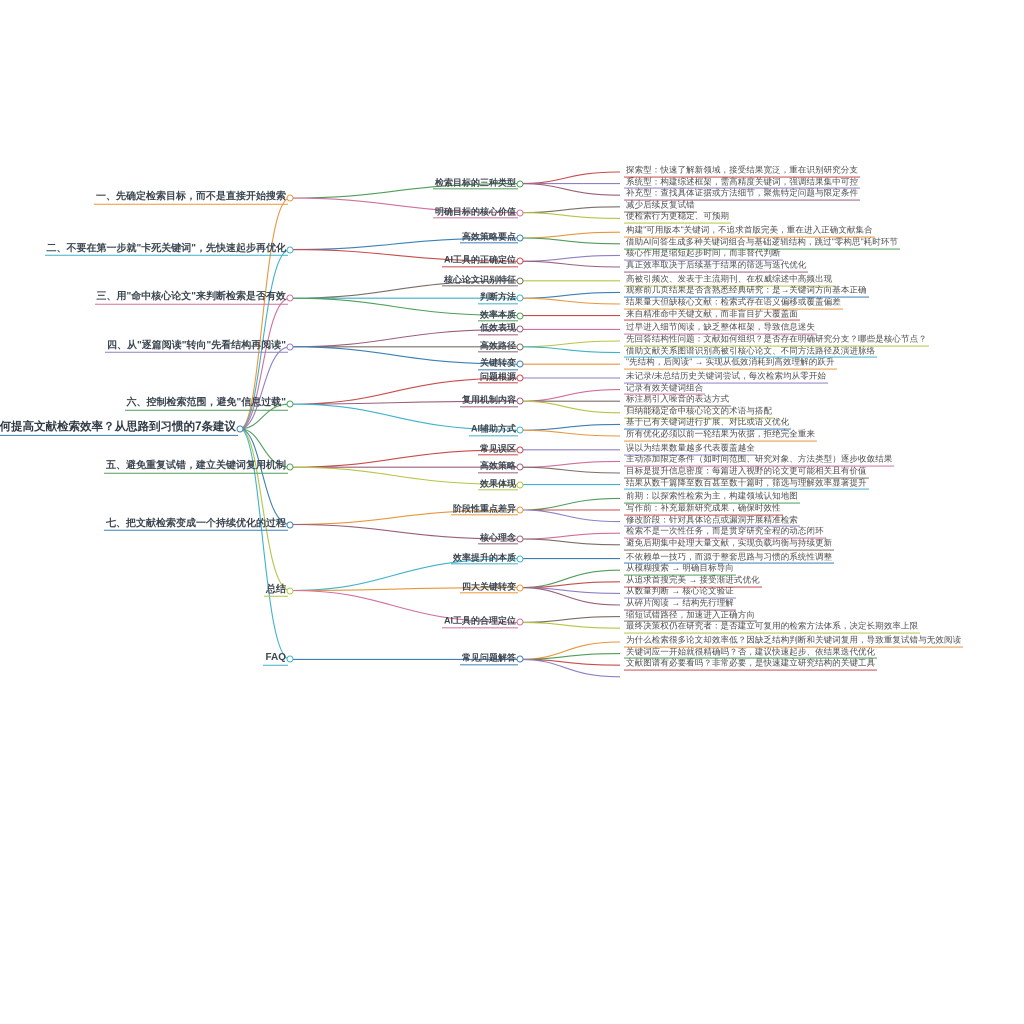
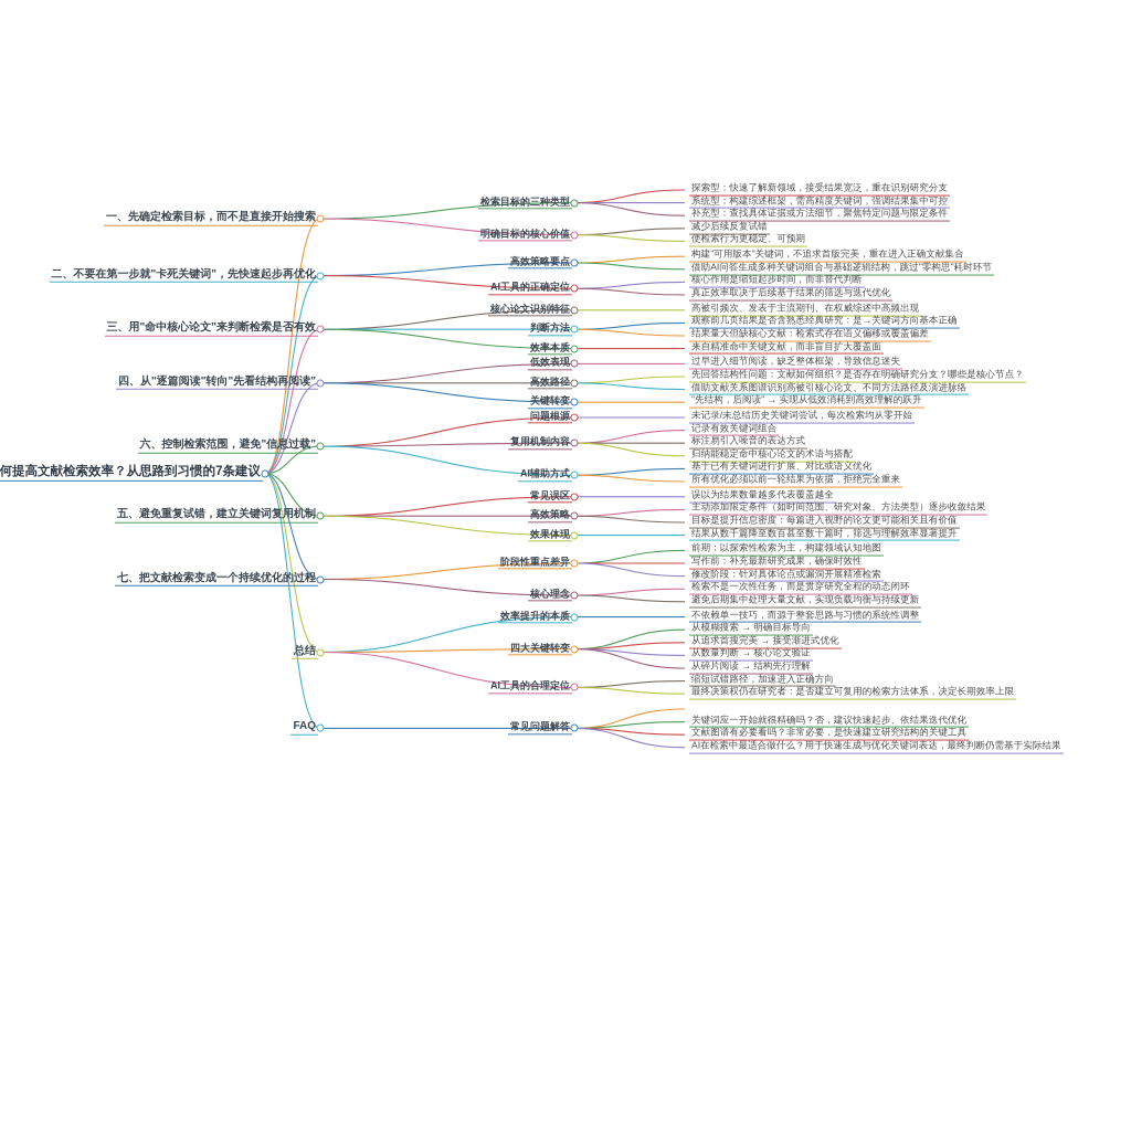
  何提高文献检索效率？从思路到习惯的7条建议
  一、先确定检索目标，而不是直接开始搜索
  检索目标的三种类型
  探索型：快速了解新领域，接受结果宽泛，重在识别研究分支
  系统型：构建综述框架，需高精度关键词，强调结果集中可控
  补充型：查找具体证据或方法细节，聚焦特定问题与限定条件
  明确目标的核心价值
  减少后续反复试错
  使检索行为更稳定、可预期
  二、不要在第一步就"卡死关键词"，先快速起步再优化
  高效策略要点
  构建"可用版本"关键词，不追求首版完美，重在进入正确文献集合
  借助AI问答生成多种关键词组合与基础逻辑结构，跳过"零构思"耗时环节
  AI工具的正确定位
  核心作用是缩短起步时间，而非替代判断
  真正效率取决于后续基于结果的筛选与迭代优化
  三、用"命中核心论文"来判断检索是否有效
  核心论文识别特征
  高被引频次、发表于主流期刊、在权威综述中高频出现
  判断方法
  观察前几页结果是否含熟悉经典研究：是→关键词方向基本正确
  结果量大但缺核心文献：检索式存在语义偏移或覆盖偏差
  效率本质
  来自精准命中关键文献，而非盲目扩大覆盖面
  四、从"逐篇阅读"转向"先看结构再阅读"
  低效表现
  过早进入细节阅读，缺乏整体框架，导致信息迷失
  高效路径
  先回答结构性问题：文献如何组织？是否存在明确研究分支？哪些是核心节点？
  借助文献关系图谱识别高被引核心论文、不同方法路径及演进脉络
  关键转变
  "先结构，后阅读" → 实现从低效消耗到高效理解的跃升
  六、控制检索范围，避免"信息过载"
  问题根源
  未记录/未总结历史关键词尝试，每次检索均从零开始
  复用机制内容
  记录有效关键词组合
  标注易引入噪音的表达方式
  归纳能稳定命中核心论文的术语与搭配
  AI辅助方式
  基于已有关键词进行扩展、对比或语义优化
  所有优化必须以前一轮结果为依据，拒绝完全重来
  五、避免重复试错，建立关键词复用机制
  常见误区
  误以为结果数量越多代表覆盖越全
  高效策略
  主动添加限定条件（如时间范围、研究对象、方法类型）逐步收敛结果
  目标是提升信息密度：每篇进入视野的论文更可能相关且有价值
  效果体现
  结果从数千篇降至数百甚至数十篇时，筛选与理解效率显著提升
  七、把文献检索变成一个持续优化的过程
  阶段性重点差异
  前期：以探索性检索为主，构建领域认知地图
  写作前：补充最新研究成果，确保时效性
  修改阶段：针对具体论点或漏洞开展精准检索
  核心理念
  检索不是一次性任务，而是贯穿研究全程的动态闭环
  避免后期集中处理大量文献，实现负载均衡与持续更新
  总结
  效率提升的本质
  不依赖单一技巧，而源于整套思路与习惯的系统性调整
  四大关键转变
  从模糊搜索 → 明确目标导向
  从追求首搜完美 → 接受渐进式优化
  从数量判断 → 核心论文验证
  从碎片阅读 → 结构先行理解
  AI工具的合理定位
  缩短试错路径，加速进入正确方向
  最终决策权仍在研究者：是否建立可复用的检索方法体系，决定长期效率上限
  FAQ
  常见问题解答
- 为什么检索很多论文却效率低？因缺乏结构判断和关键词复用，导致重复试错与无效阅读
  关键词应一开始就很精确吗？否，建议快速起步、依结果迭代优化
  文献图谱有必要看吗？非常必要，是快速建立研究结构的关键工具
+ AI在检索中最适合做什么？用于快速生成与优化关键词表达，最终判断仍需基于实际结果
